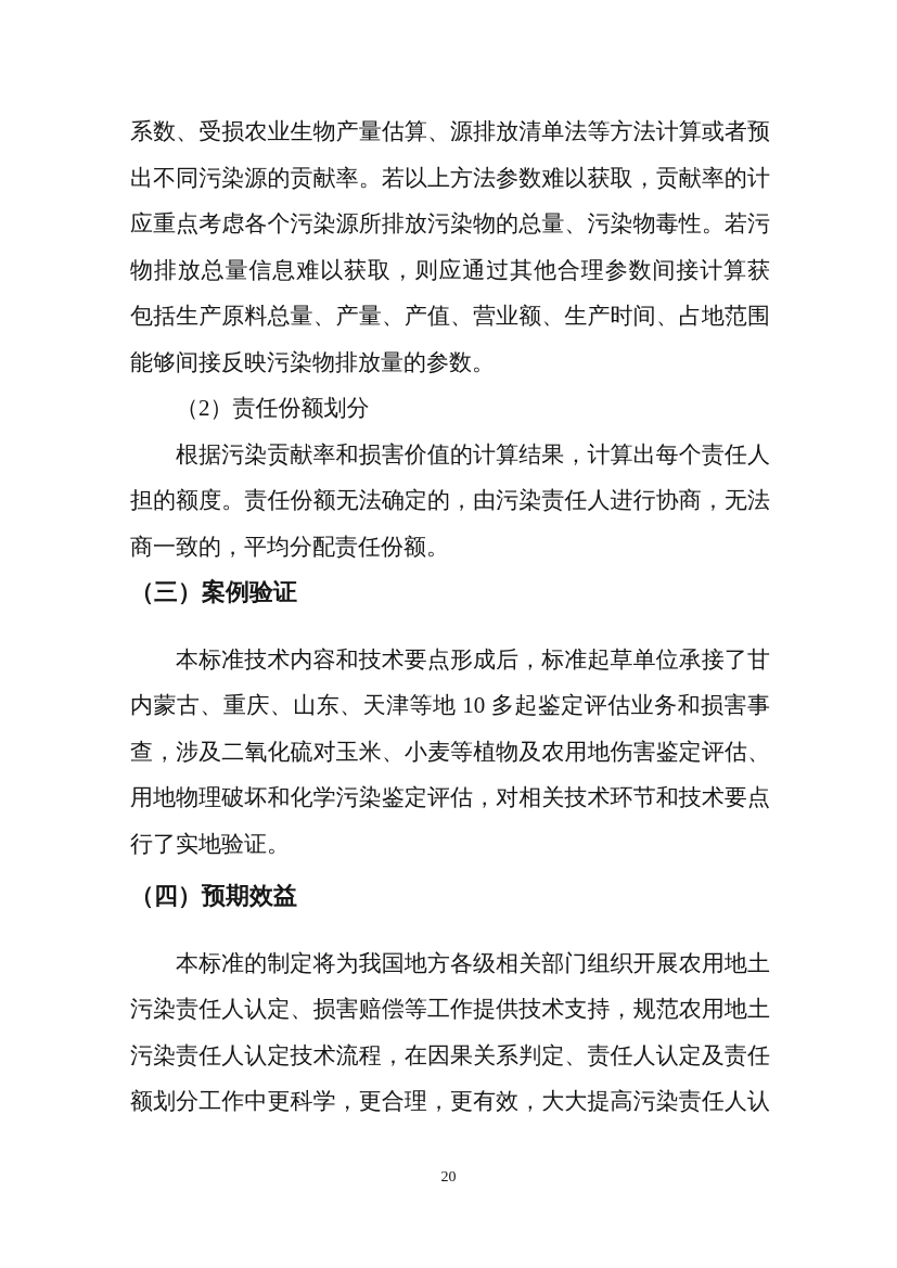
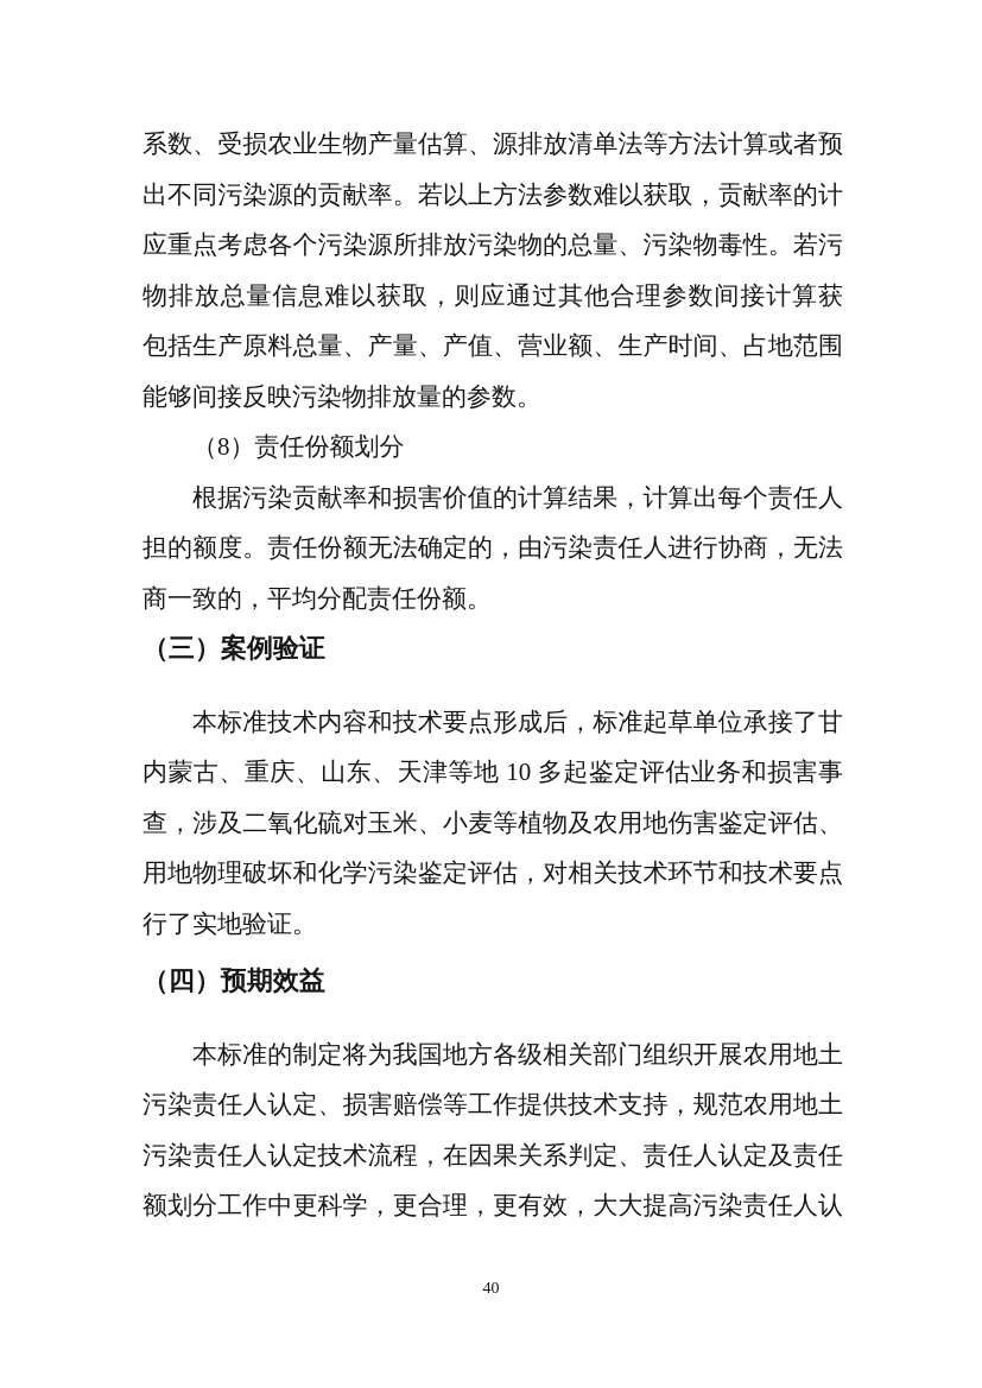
  系数、受损农业生物产量估算、源排放清单法等方法计算或者预
  出不同污染源的贡献率。若以上方法参数难以获取，贡献率的计
  应重点考虑各个污染源所排放污染物的总量、污染物毒性。若污
  物排放总量信息难以获取，则应通过其他合理参数间接计算获
  包括生产原料总量、产量、产值、营业额、生产时间、占地范围
  能够间接反映污染物排放量的参数。
- （2）责任份额划分
+ （8）责任份额划分
  根据污染贡献率和损害价值的计算结果，计算出每个责任人
  担的额度。责任份额无法确定的，由污染责任人进行协商，无法
  商一致的，平均分配责任份额。
  （三）案例验证
  本标准技术内容和技术要点形成后，标准起草单位承接了甘
  内蒙古、重庆、山东、天津等地 10 多起鉴定评估业务和损害事
  查，涉及二氧化硫对玉米、小麦等植物及农用地伤害鉴定评估、
  用地物理破坏和化学污染鉴定评估，对相关技术环节和技术要点
  行了实地验证。
  （四）预期效益
  本标准的制定将为我国地方各级相关部门组织开展农用地土
  污染责任人认定、损害赔偿等工作提供技术支持，规范农用地土
  污染责任人认定技术流程，在因果关系判定、责任人认定及责任
  额划分工作中更科学，更合理，更有效，大大提高污染责任人认
- 20
+ 40
